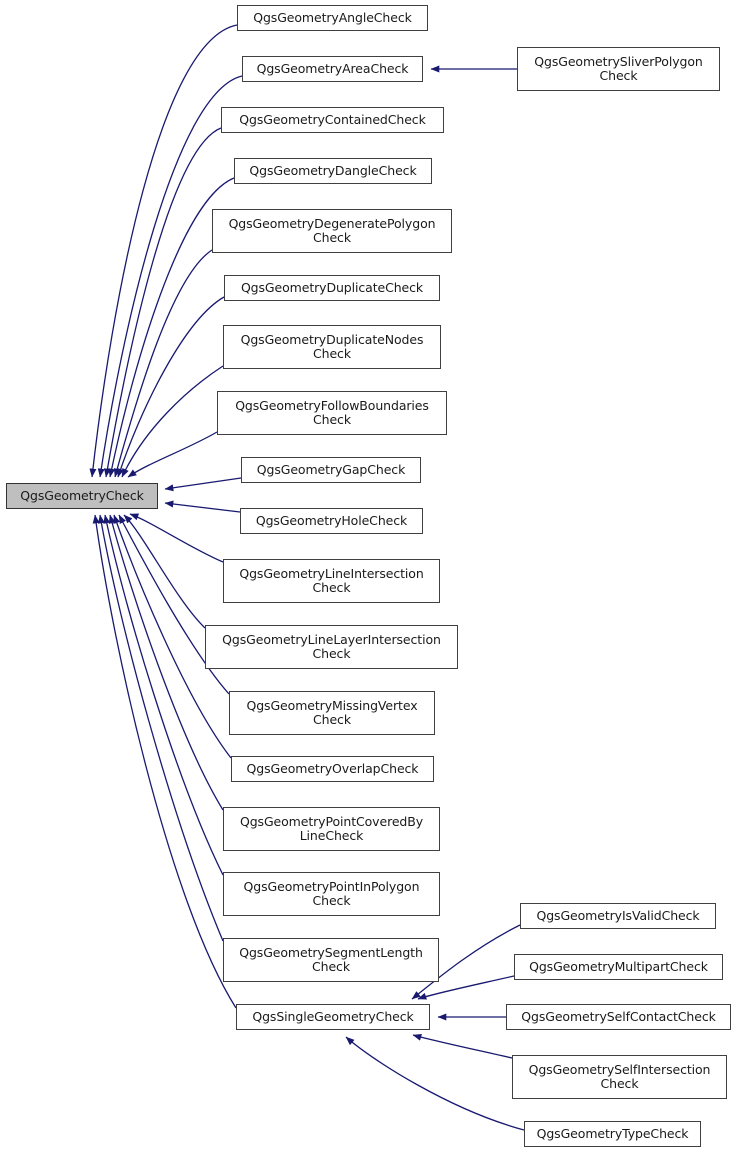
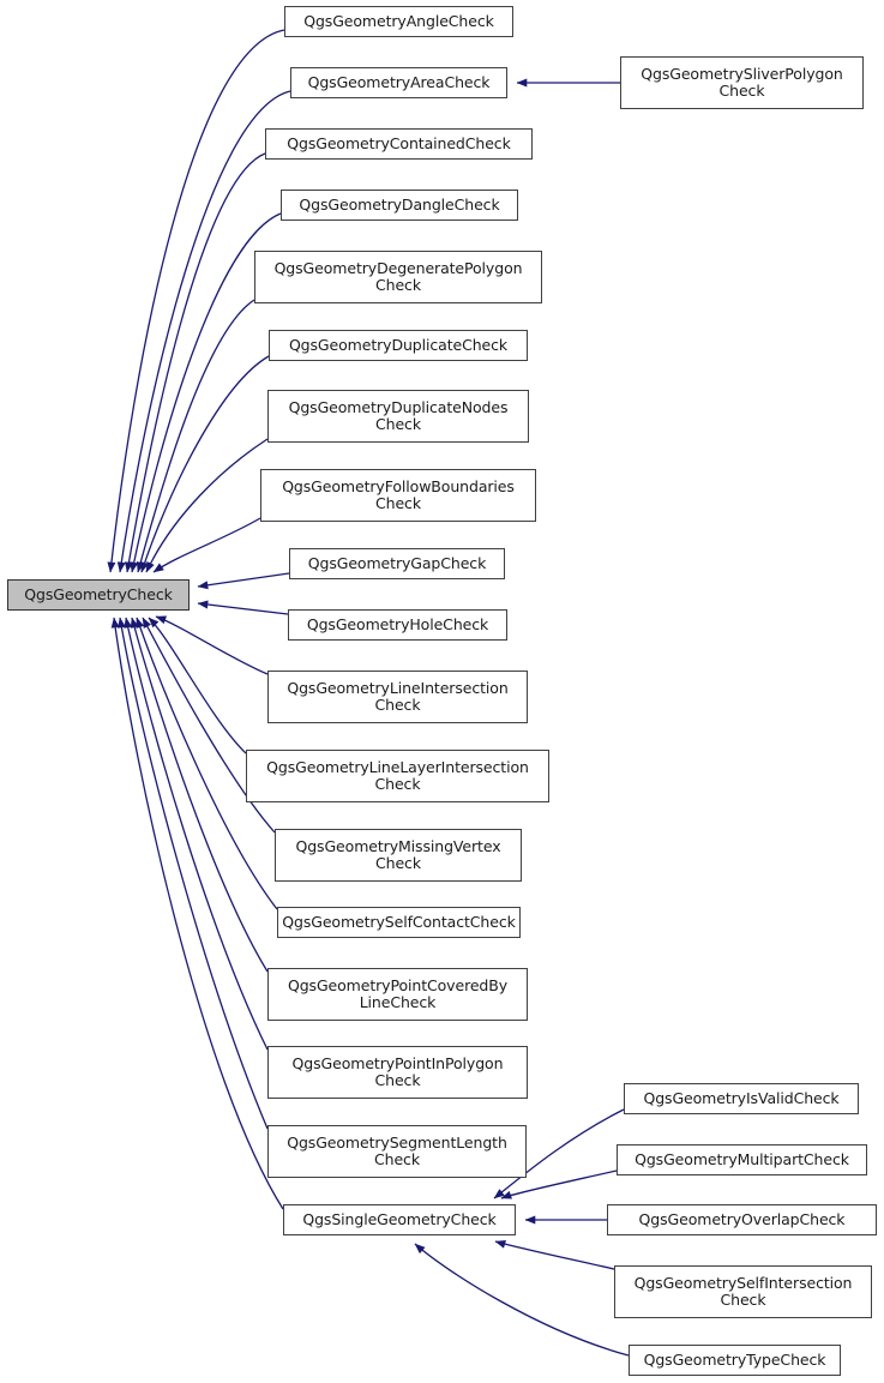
  QgsGeometryCheck
  QgsGeometryAngleCheck
  QgsGeometryAreaCheck
  QgsGeometryContainedCheck
  QgsGeometryDangleCheck
  QgsGeometryDegeneratePolygon
  Check
  QgsGeometryDuplicateCheck
  QgsGeometryDuplicateNodes
  Check
  QgsGeometryFollowBoundaries
  Check
  QgsGeometryGapCheck
  QgsGeometryHoleCheck
  QgsGeometryLineIntersection
  Check
  QgsGeometryLineLayerIntersection
  Check
  QgsGeometryMissingVertex
  Check
- QgsGeometryOverlapCheck
+ QgsGeometrySelfContactCheck
  QgsGeometryPointCoveredBy
  LineCheck
  QgsGeometryPointInPolygon
  Check
  QgsGeometrySegmentLength
  Check
  QgsSingleGeometryCheck
  QgsGeometrySliverPolygon
  Check
  QgsGeometryIsValidCheck
  QgsGeometryMultipartCheck
- QgsGeometrySelfContactCheck
+ QgsGeometryOverlapCheck
  QgsGeometrySelfIntersection
  Check
  QgsGeometryTypeCheck
